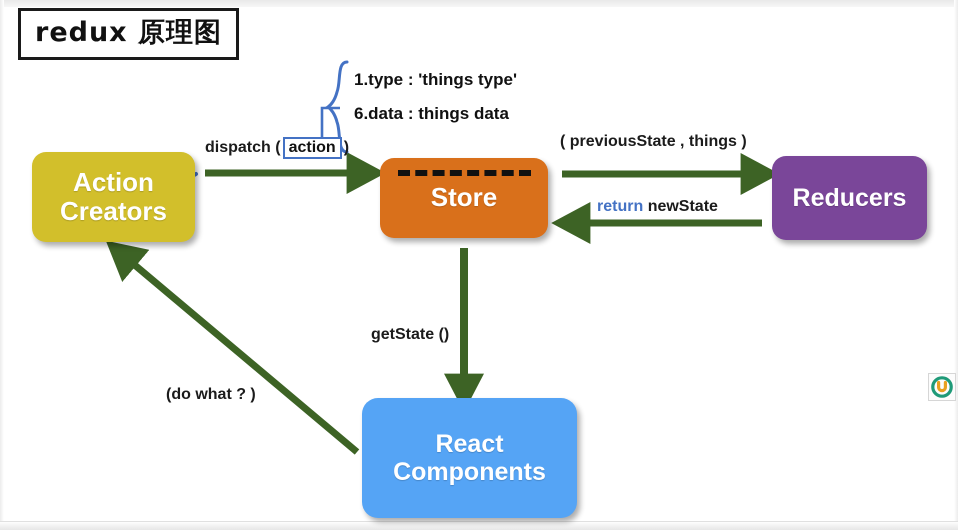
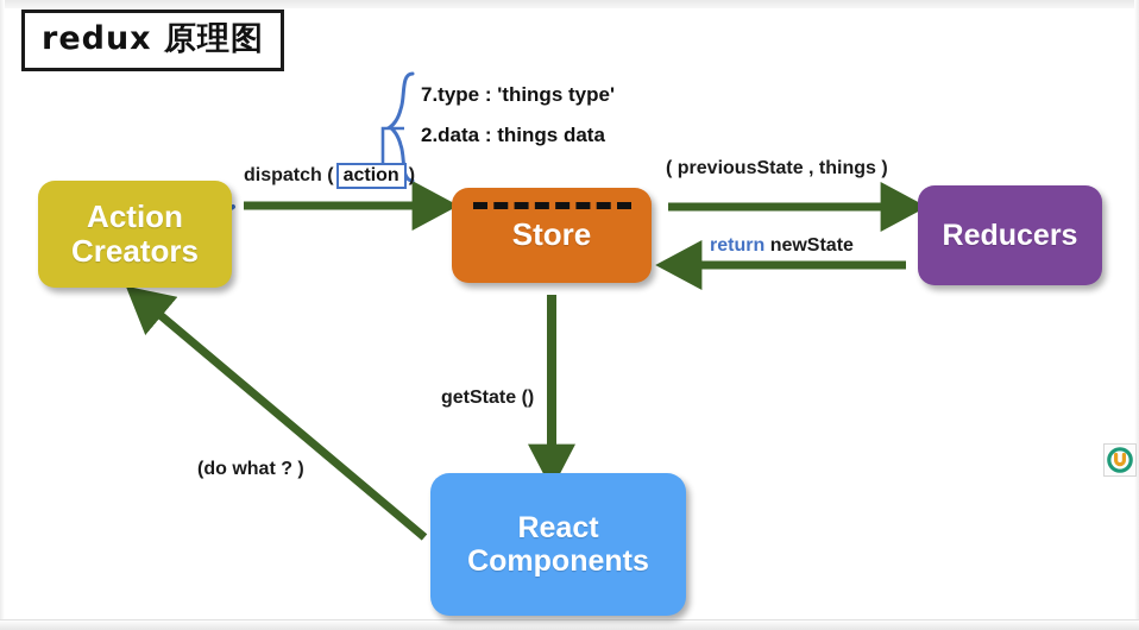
  redux 原理图
  Action
  Creators
  Store
  Reducers
  React
  Components
  dispatch ( action )
  ( previousState , things )
  return newState
  getState ()
  (do what ? )
- 1.type : 'things type'
+ 7.type : 'things type'
- 6.data : things data
+ 2.data : things data
